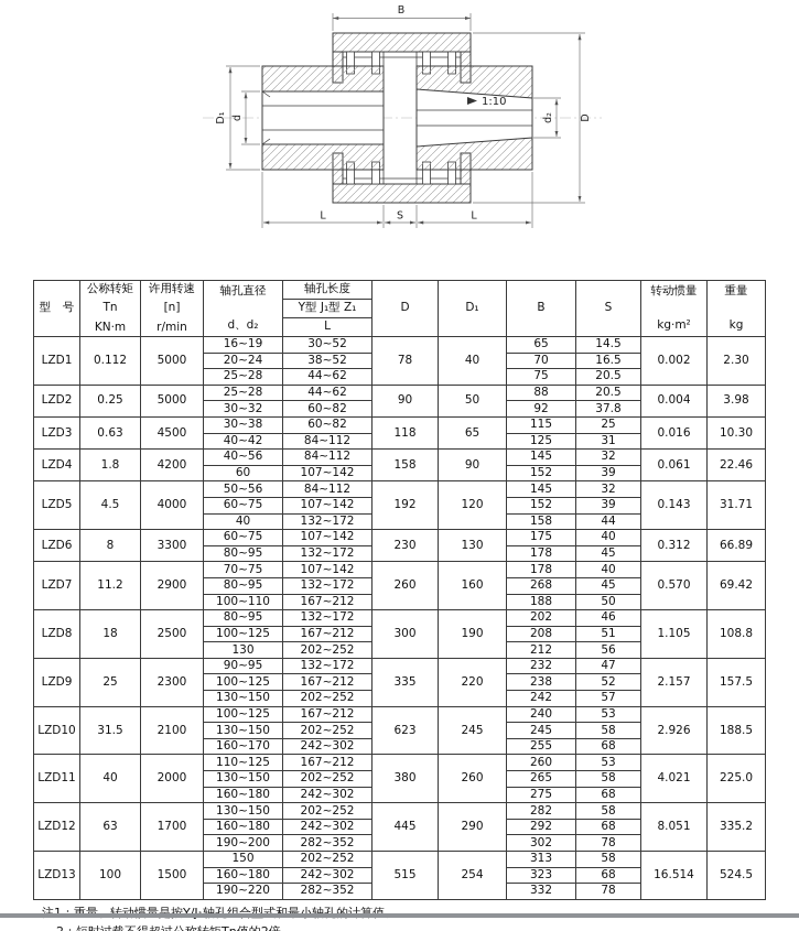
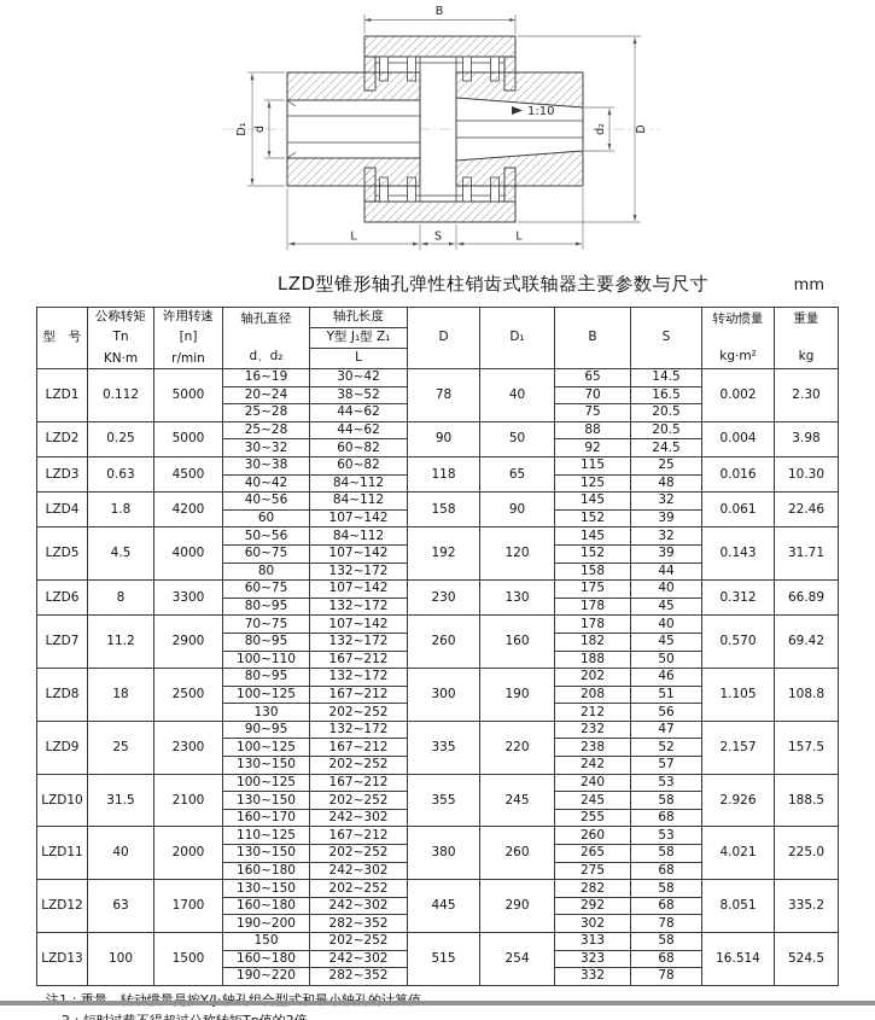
  1:10
  B
  L
  S
  L
+ LZD型锥形轴孔弹性柱销齿式联轴器主要参数与尺寸
+ mm
  型 号	公称转矩 Tn KN·m	许用转速 [n] r/min	轴孔直径 d、d₂	轴孔长度	D	D₁	B	S	转动惯量 kg·m²	重量 kg
  Y型 J₁型 Z₁
  L
- LZD1	0.112	5000	16~19	30~52	78	40	65	14.5	0.002	2.30
+ LZD1	0.112	5000	16~19	30~42	78	40	65	14.5	0.002	2.30
  20~24	38~52	70	16.5
  25~28	44~62	75	20.5
  LZD2	0.25	5000	25~28	44~62	90	50	88	20.5	0.004	3.98
- 30~32	60~82	92	37.8
+ 30~32	60~82	92	24.5
  LZD3	0.63	4500	30~38	60~82	118	65	115	25	0.016	10.30
- 40~42	84~112	125	31
+ 40~42	84~112	125	48
  LZD4	1.8	4200	40~56	84~112	158	90	145	32	0.061	22.46
  60	107~142	152	39
  LZD5	4.5	4000	50~56	84~112	192	120	145	32	0.143	31.71
  60~75	107~142	152	39
- 40	132~172	158	44
+ 80	132~172	158	44
  LZD6	8	3300	60~75	107~142	230	130	175	40	0.312	66.89
  80~95	132~172	178	45
  LZD7	11.2	2900	70~75	107~142	260	160	178	40	0.570	69.42
- 80~95	132~172	268	45
+ 80~95	132~172	182	45
  100~110	167~212	188	50
  LZD8	18	2500	80~95	132~172	300	190	202	46	1.105	108.8
  100~125	167~212	208	51
  130	202~252	212	56
  LZD9	25	2300	90~95	132~172	335	220	232	47	2.157	157.5
  100~125	167~212	238	52
  130~150	202~252	242	57
- LZD10	31.5	2100	100~125	167~212	623	245	240	53	2.926	188.5
+ LZD10	31.5	2100	100~125	167~212	355	245	240	53	2.926	188.5
  130~150	202~252	245	58
  160~170	242~302	255	68
  LZD11	40	2000	110~125	167~212	380	260	260	53	4.021	225.0
  130~150	202~252	265	58
  160~180	242~302	275	68
  LZD12	63	1700	130~150	202~252	445	290	282	58	8.051	335.2
  160~180	242~302	292	68
  190~200	282~352	302	78
  LZD13	100	1500	150	202~252	515	254	313	58	16.514	524.5
  160~180	242~302	323	68
  190~220	282~352	332	78
